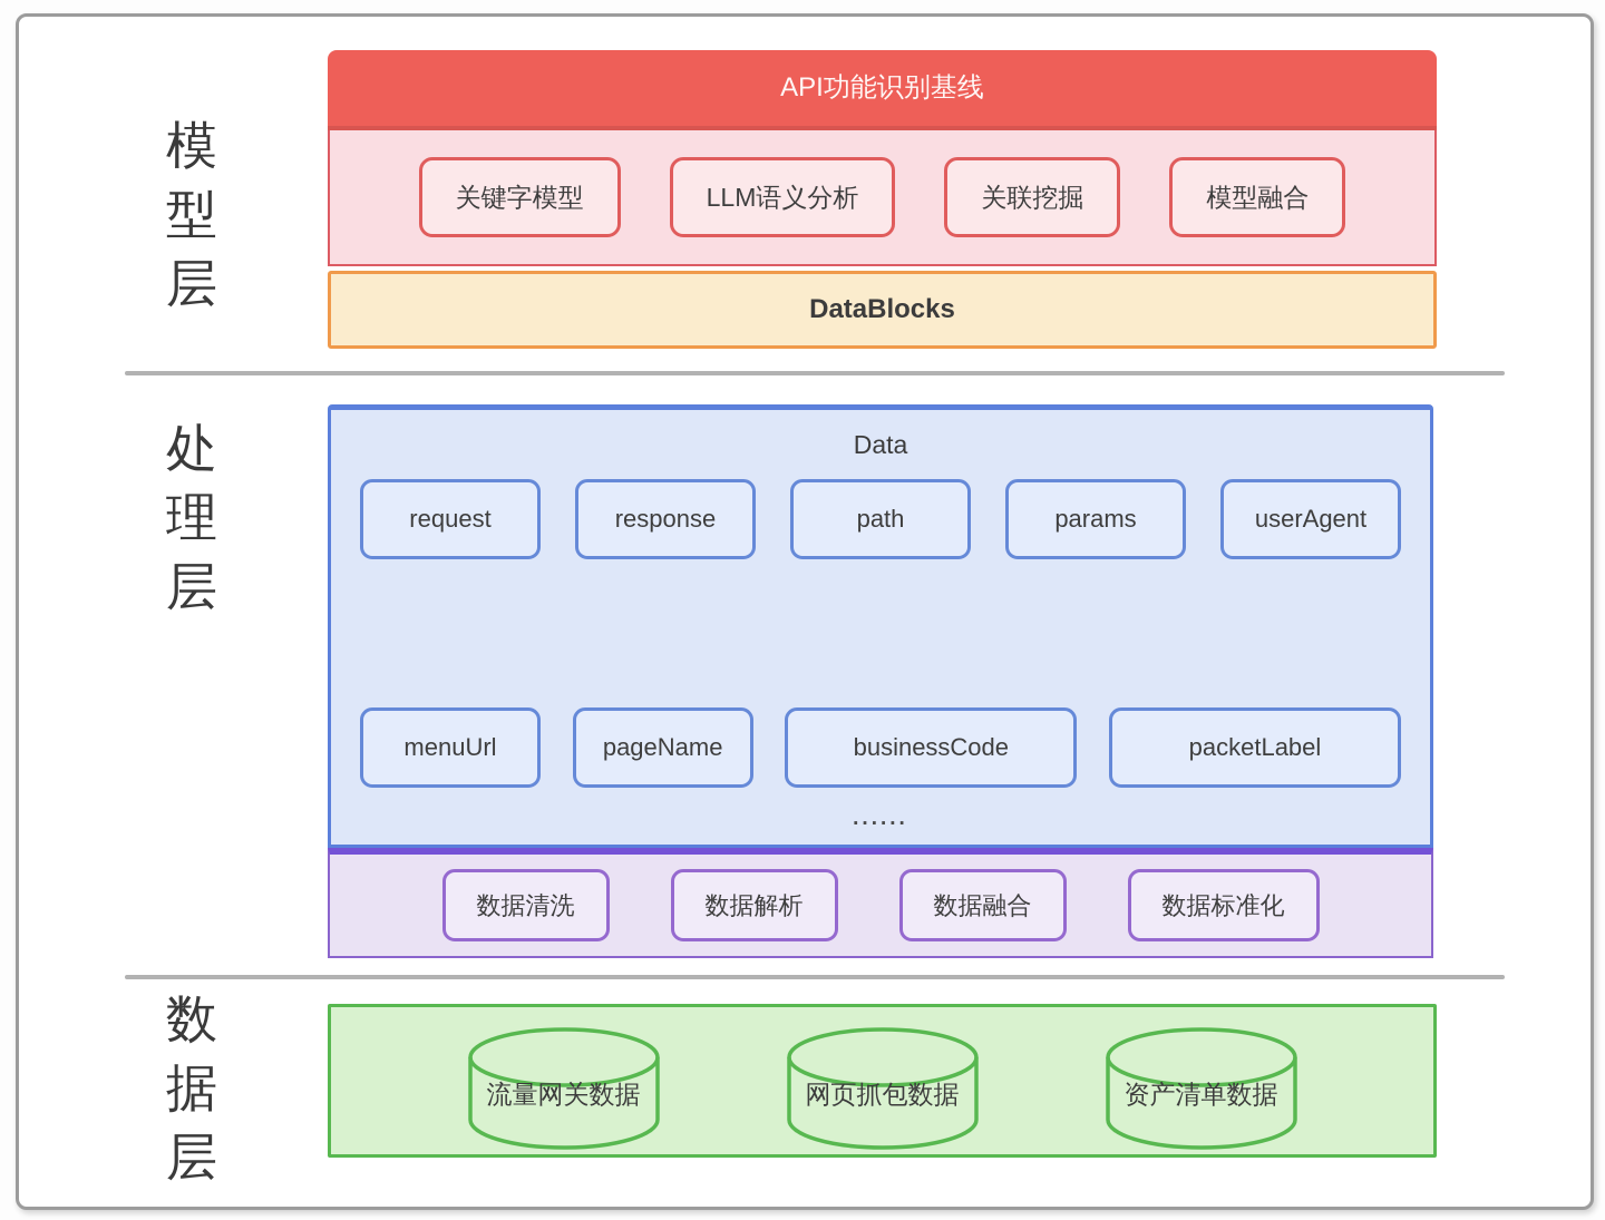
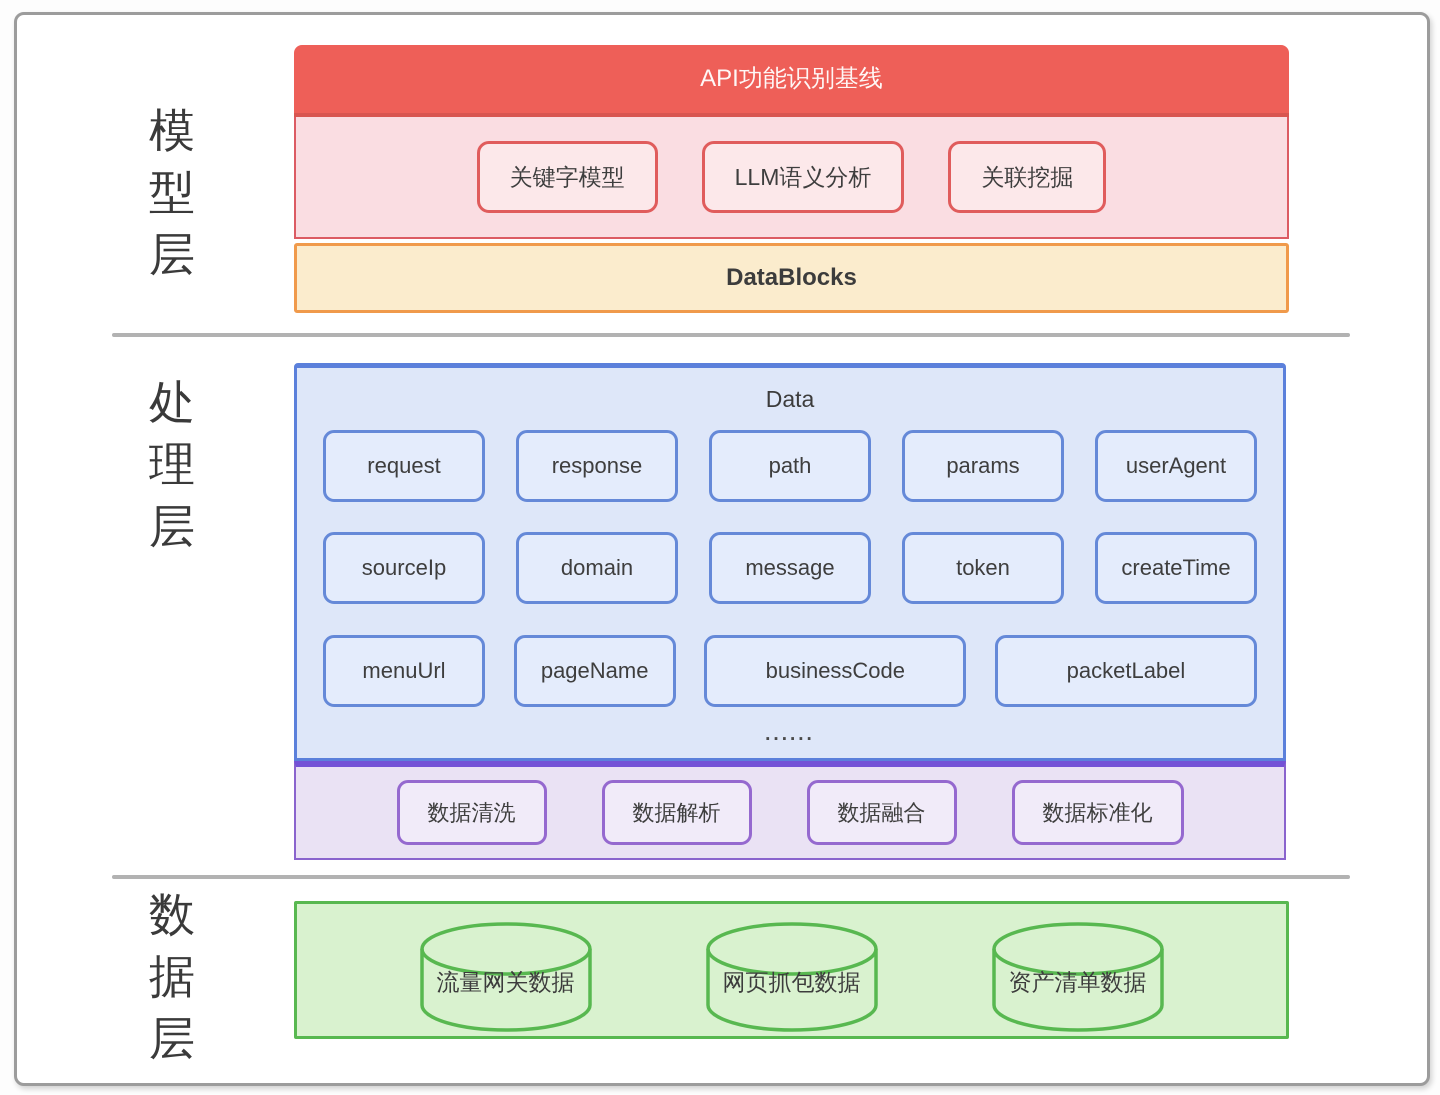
  模型层
  处理层
  数据层
  API功能识别基线
  关键字模型
  LLM语义分析
  关联挖掘
- 模型融合
  DataBlocks
  Data
  request
  response
  path
  params
  userAgent
+ sourceIp
+ domain
+ message
+ token
+ createTime
  menuUrl
  pageName
  businessCode
  packetLabel
  ......
  数据清洗
  数据解析
  数据融合
  数据标准化
  流量网关数据
  网页抓包数据
  资产清单数据
